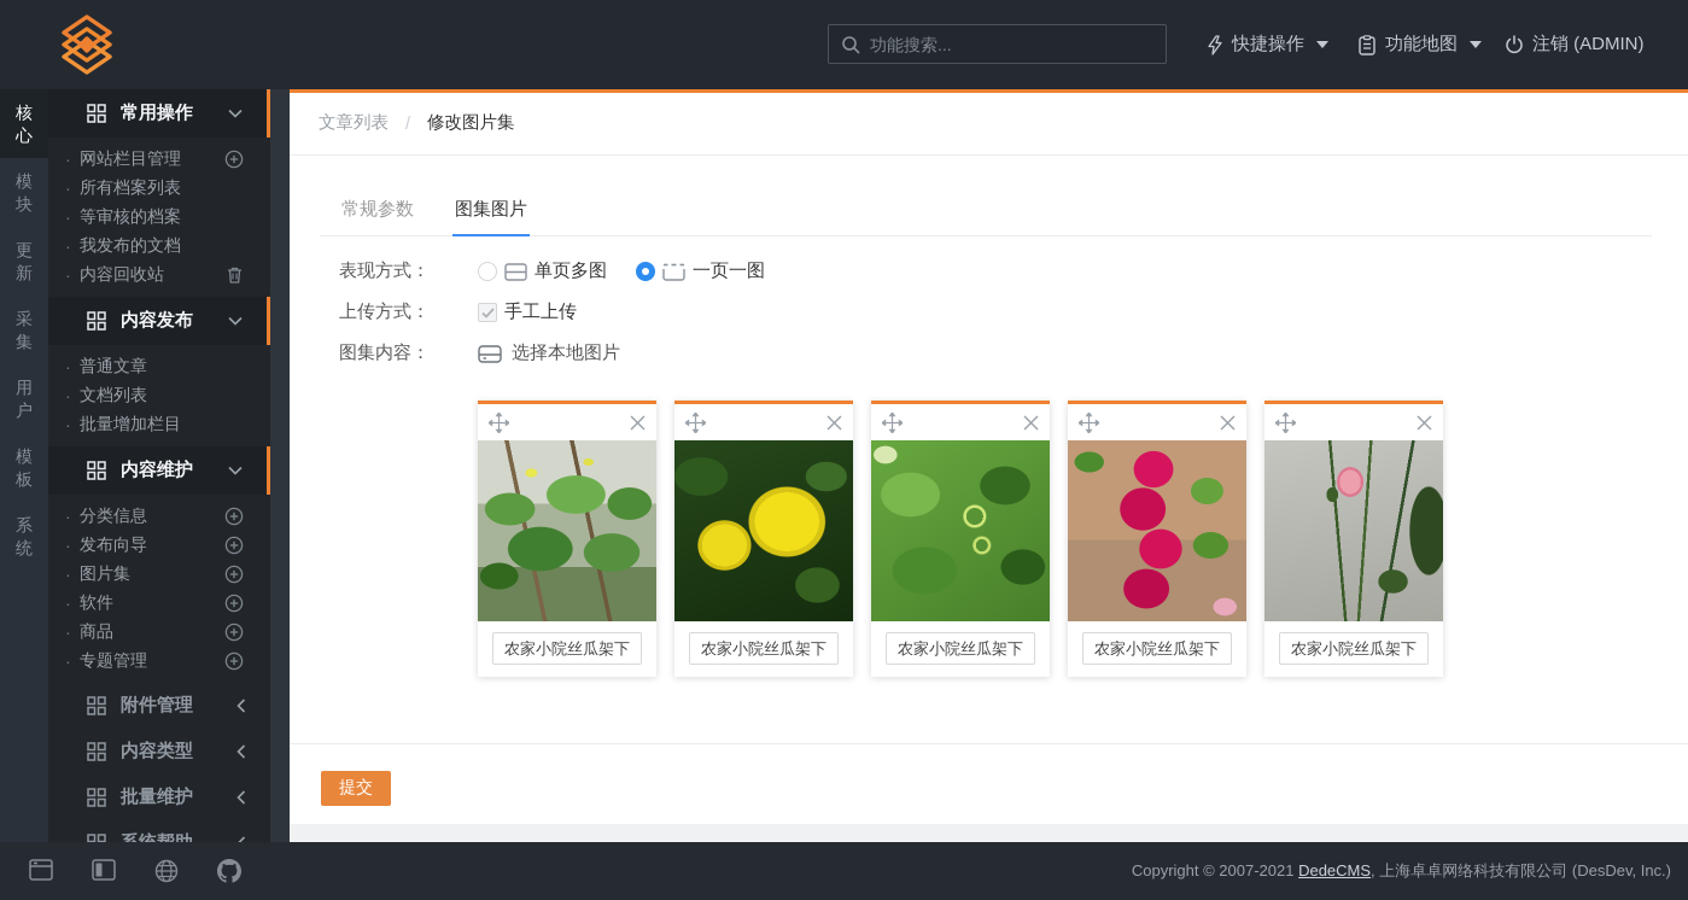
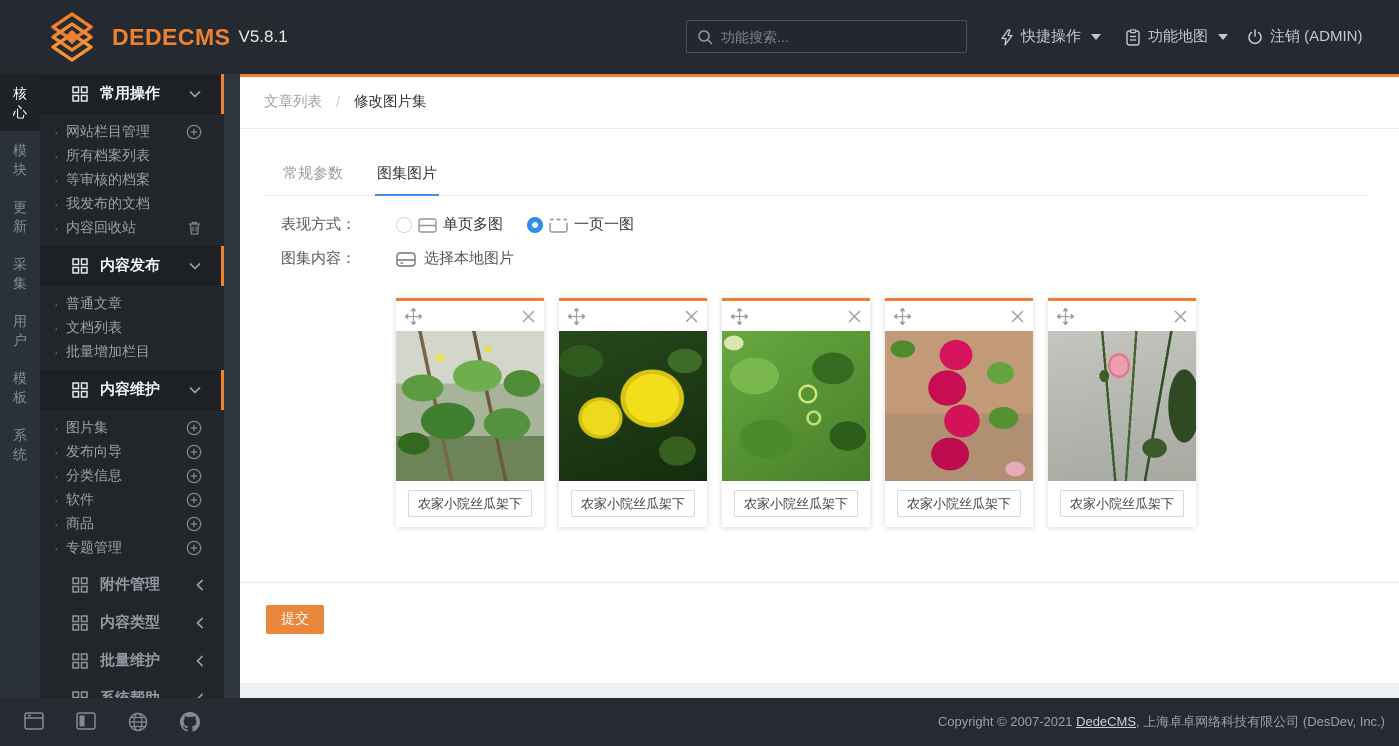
+ DEDECMS
+ V5.8.1
  功能搜索...
  快捷操作
  功能地图
  注销 (ADMIN)
  核心
  模块
  更新
  采集
  用户
  模板
  系统
  常用操作
  ·
  网站栏目管理
  ·
  所有档案列表
  ·
  等审核的档案
  ·
  我发布的文档
  ·
  内容回收站
  内容发布
  ·
  普通文章
  ·
  文档列表
  ·
  批量增加栏目
  内容维护
  ·
- 分类信息
+ 图片集
  ·
  发布向导
  ·
- 图片集
+ 分类信息
  ·
  软件
  ·
  商品
  ·
  专题管理
  附件管理
  内容类型
  批量维护
  文章列表
  /
  修改图片集
  常规参数
  图集图片
  表现方式：
  单页多图
  一页一图
- 上传方式：
- 手工上传
  图集内容：
  选择本地图片
  农家小院丝瓜架下
  农家小院丝瓜架下
  农家小院丝瓜架下
  农家小院丝瓜架下
  农家小院丝瓜架下
  提交
  Copyright © 2007-2021 DedeCMS, 上海卓卓网络科技有限公司 (DesDev, Inc.)
